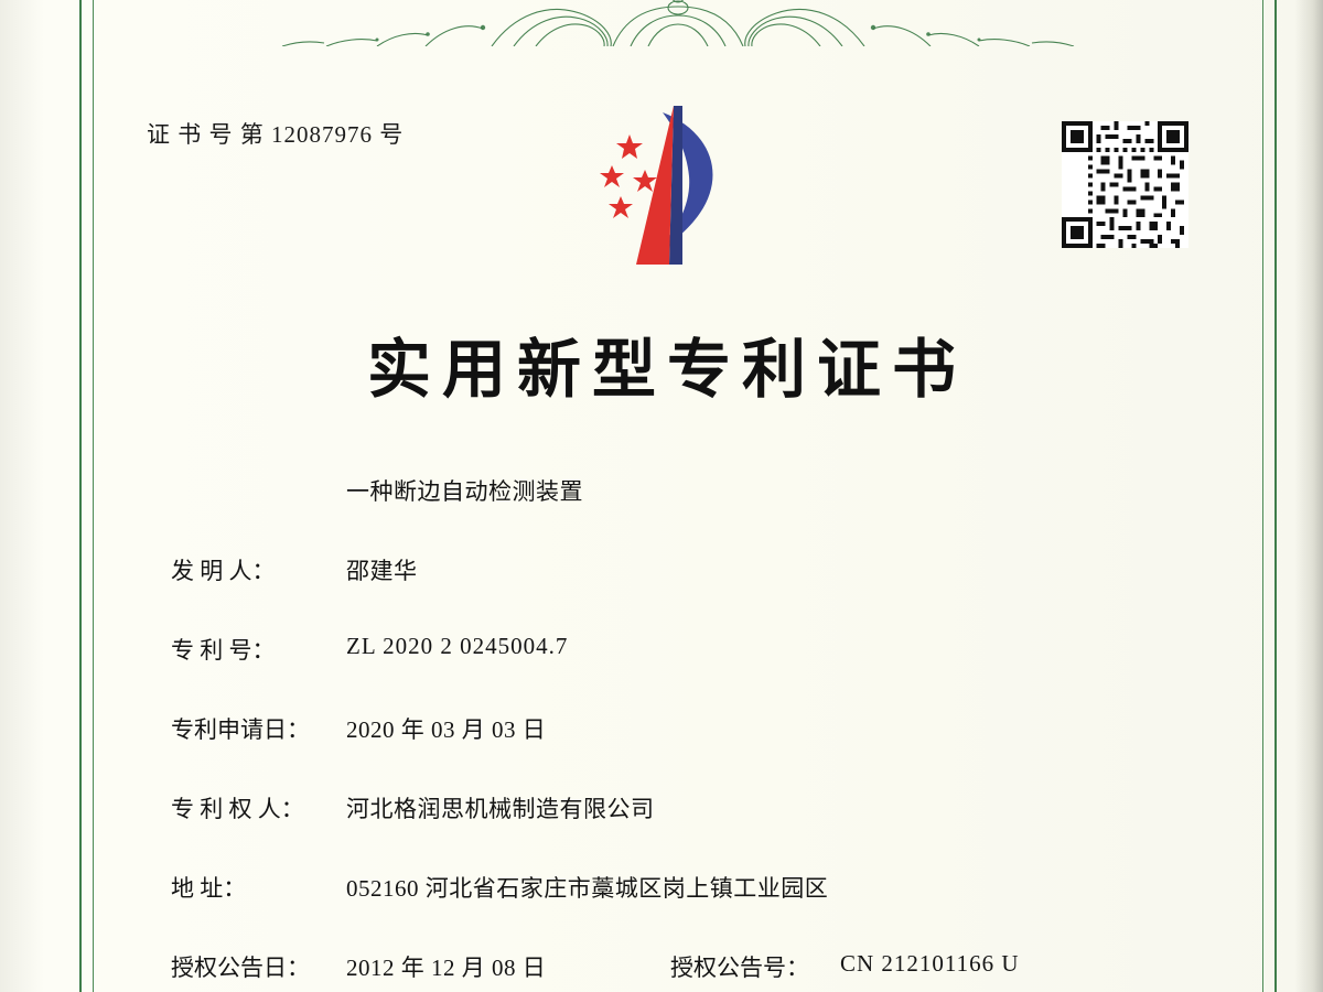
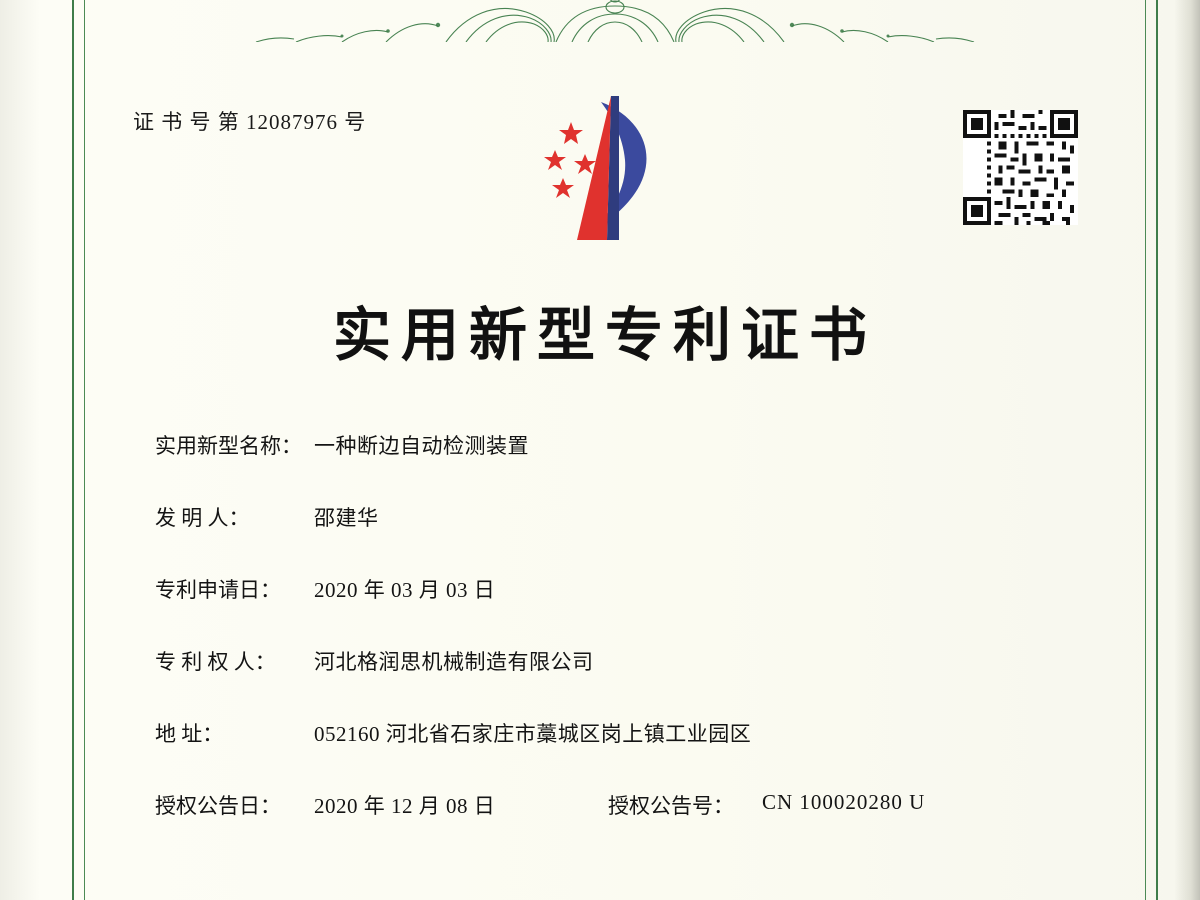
  证 书 号 第 12087976 号
  实用新型专利证书
+ 实用新型名称：
  一种断边自动检测装置
  发 明 人：
  邵建华
- 专 利 号：
- ZL 2020 2 0245004.7
  专利申请日：
  2020 年 03 月 03 日
  专 利 权 人：
  河北格润思机械制造有限公司
  地 址：
  052160 河北省石家庄市藁城区岗上镇工业园区
  授权公告日：
- 2012 年 12 月 08 日
+ 2020 年 12 月 08 日
  授权公告号：
- CN 212101166 U
+ CN 100020280 U
